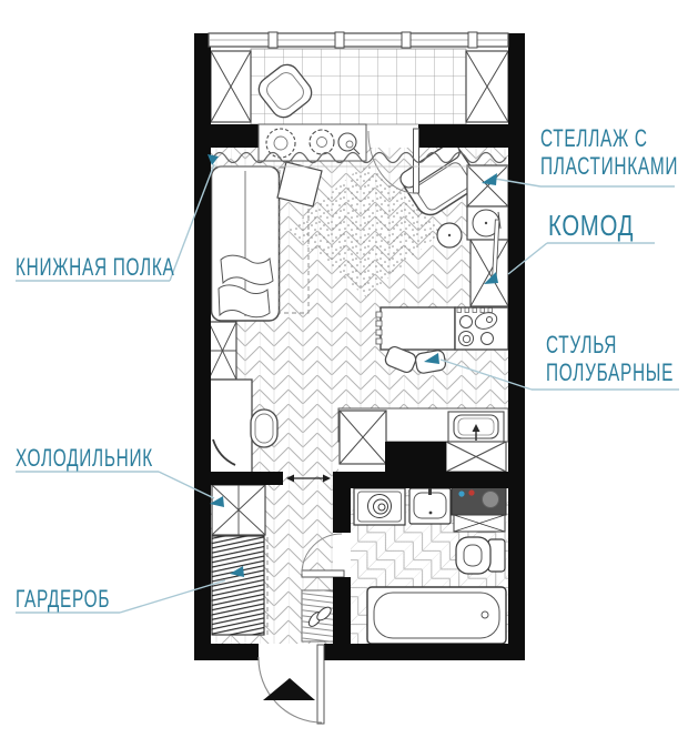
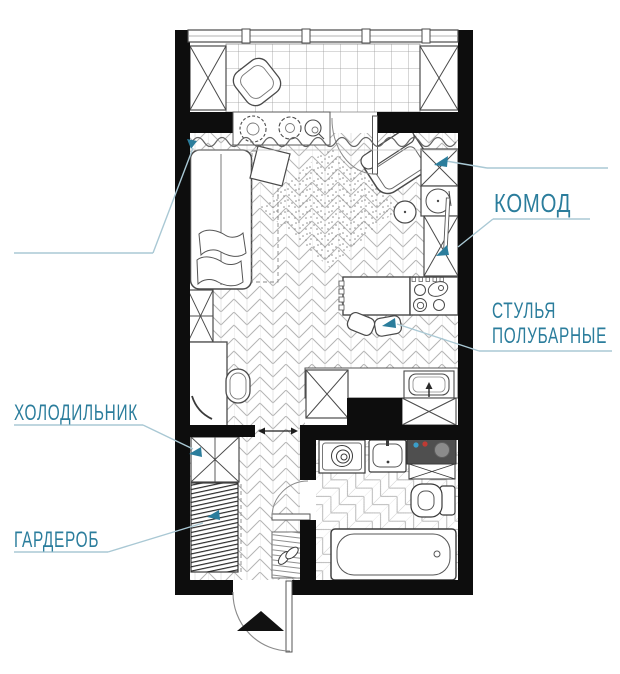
- КНИЖНАЯ ПОЛКА
- СТЕЛЛАЖ С
- ПЛАСТИНКАМИ
  КОМОД
  СТУЛЬЯ
  ПОЛУБАРНЫЕ
  ХОЛОДИЛЬНИК
  ГАРДЕРОБ
